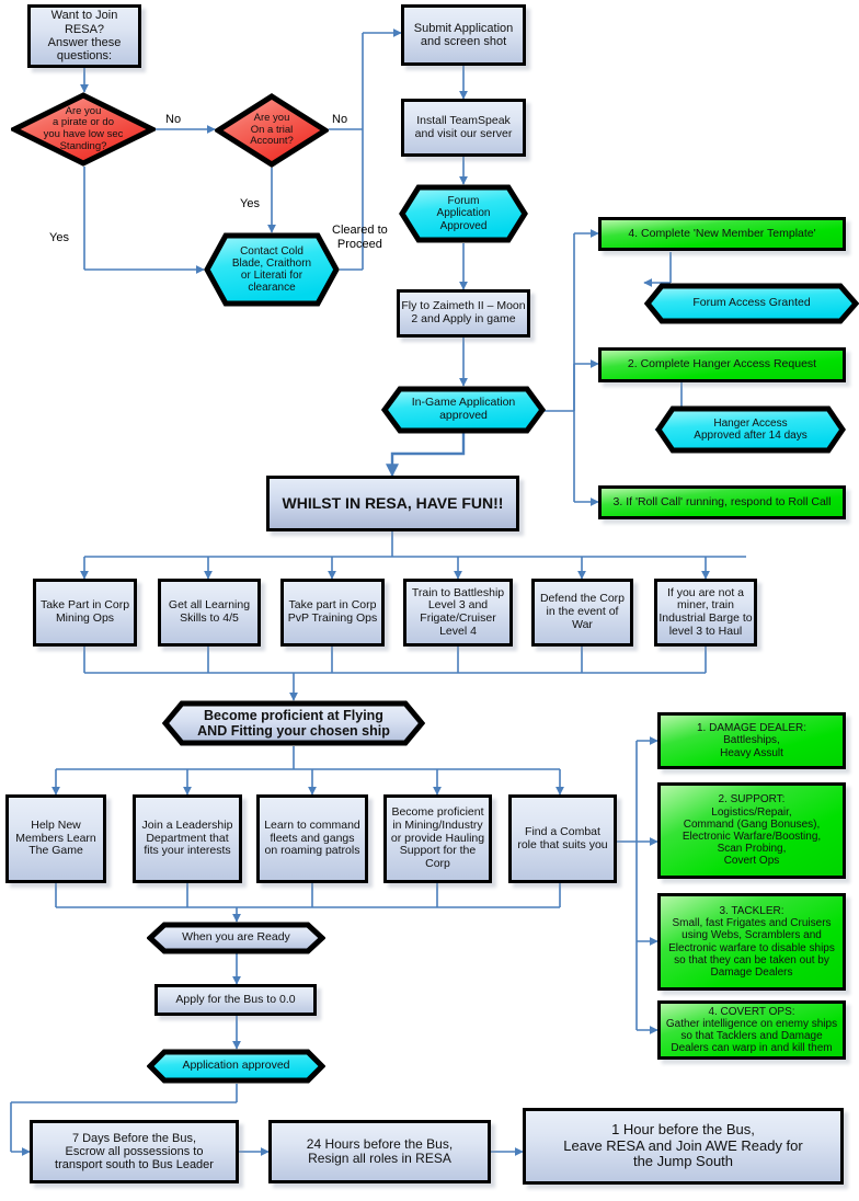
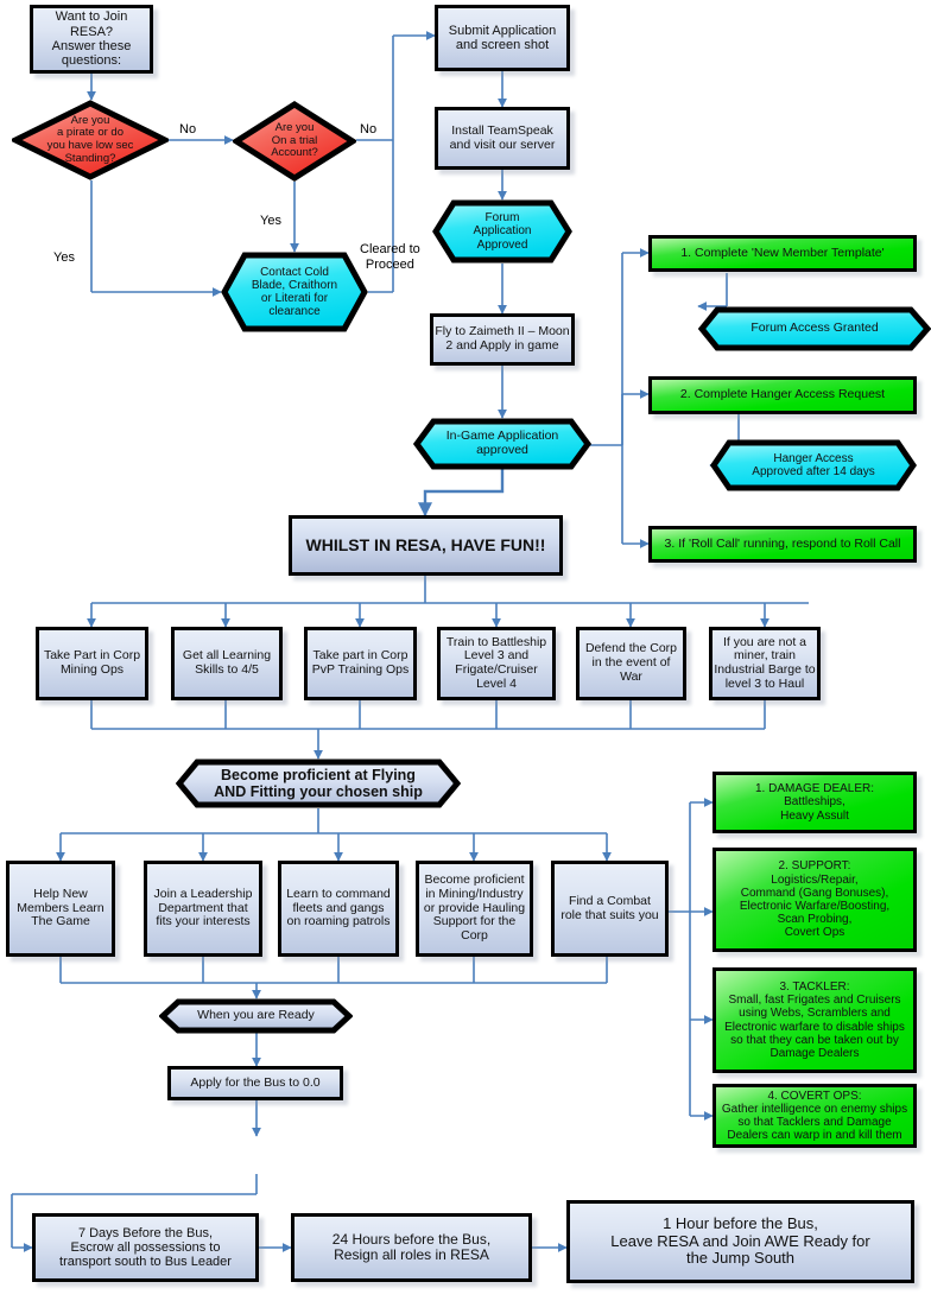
  Want to Join
  RESA?
  Answer these
  questions:
  Are you
  a pirate or do
  you have low sec
  Standing?
  Are you
  On a trial
  Account?
  Contact Cold
  Blade, Craithorn
  or Literati for
  clearance
  Submit Application
  and screen shot
  Install TeamSpeak
  and visit our server
  Forum
  Application
  Approved
  Fly to Zaimeth II – Moon
  2 and Apply in game
  In-Game Application
  approved
- 4. Complete 'New Member Template'
+ 1. Complete 'New Member Template'
  Forum Access Granted
  2. Complete Hanger Access Request
  Hanger Access
  Approved after 14 days
  3. If 'Roll Call' running, respond to Roll Call
  WHILST IN RESA, HAVE FUN!!
  Take Part in Corp
  Mining Ops
  Get all Learning
  Skills to 4/5
  Take part in Corp
  PvP Training Ops
  Train to Battleship
  Level 3 and
  Frigate/Cruiser
  Level 4
  Defend the Corp
  in the event of
  War
  If you are not a
  miner, train
  Industrial Barge to
  level 3 to Haul
  Become proficient at Flying
  AND Fitting your chosen ship
  Help New
  Members Learn
  The Game
  Join a Leadership
  Department that
  fits your interests
  Learn to command
  fleets and gangs
  on roaming patrols
  Become proficient
  in Mining/Industry
  or provide Hauling
  Support for the
  Corp
  Find a Combat
  role that suits you
  1. DAMAGE DEALER:
  Battleships,
  Heavy Assult
  2. SUPPORT:
  Logistics/Repair,
  Command (Gang Bonuses),
  Electronic Warfare/Boosting,
  Scan Probing,
  Covert Ops
  3. TACKLER:
  Small, fast Frigates and Cruisers
  using Webs, Scramblers and
  Electronic warfare to disable ships
  so that they can be taken out by
  Damage Dealers
  4. COVERT OPS:
  Gather intelligence on enemy ships
  so that Tacklers and Damage
  Dealers can warp in and kill them
  When you are Ready
  Apply for the Bus to 0.0
- Application approved
  7 Days Before the Bus,
  Escrow all possessions to
  transport south to Bus Leader
  24 Hours before the Bus,
  Resign all roles in RESA
  1 Hour before the Bus,
  Leave RESA and Join AWE Ready for
  the Jump South
  No
  No
  Yes
  Yes
  Cleared to
  Proceed
